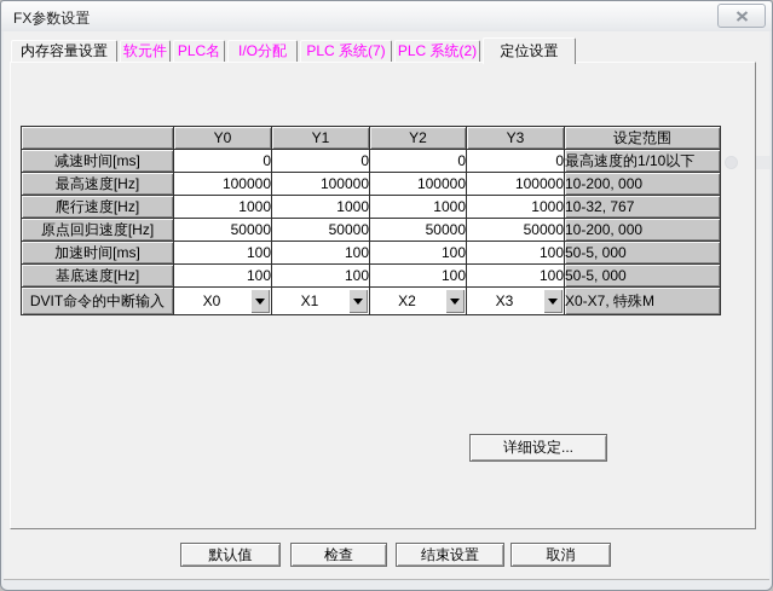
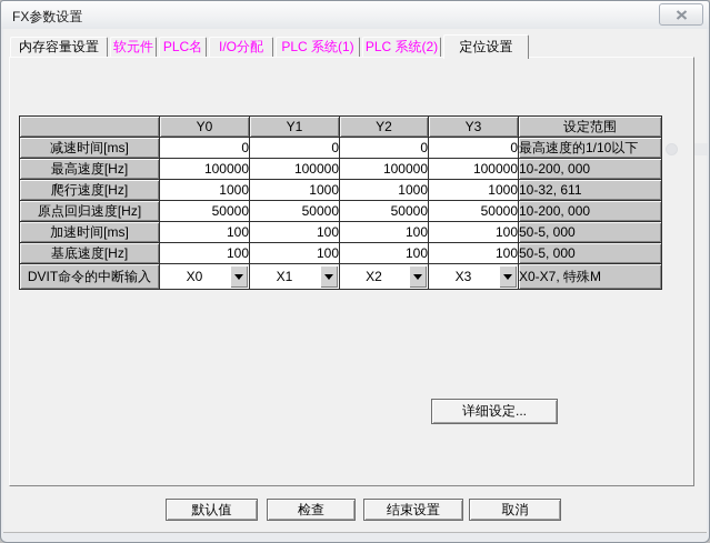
  FX参数设置
  内存容量设置
  软元件
  PLC名
  I/O分配
- PLC 系统(7)
+ PLC 系统(1)
  PLC 系统(2)
  定位设置
  	Y0	Y1	Y2	Y3	设定范围
  减速时间[ms]	0	0	0	0	最高速度的1/10以下
  最高速度[Hz]	100000	100000	100000	100000	10-200, 000
- 爬行速度[Hz]	1000	1000	1000	1000	10-32, 767
+ 爬行速度[Hz]	1000	1000	1000	1000	10-32, 611
  原点回归速度[Hz]	50000	50000	50000	50000	10-200, 000
  加速时间[ms]	100	100	100	100	50-5, 000
  基底速度[Hz]	100	100	100	100	50-5, 000
  DVIT命令的中断输入	X0	X1	X2	X3	X0-X7, 特殊M
  详细设定...
  默认值
  检查
  结束设置
  取消
